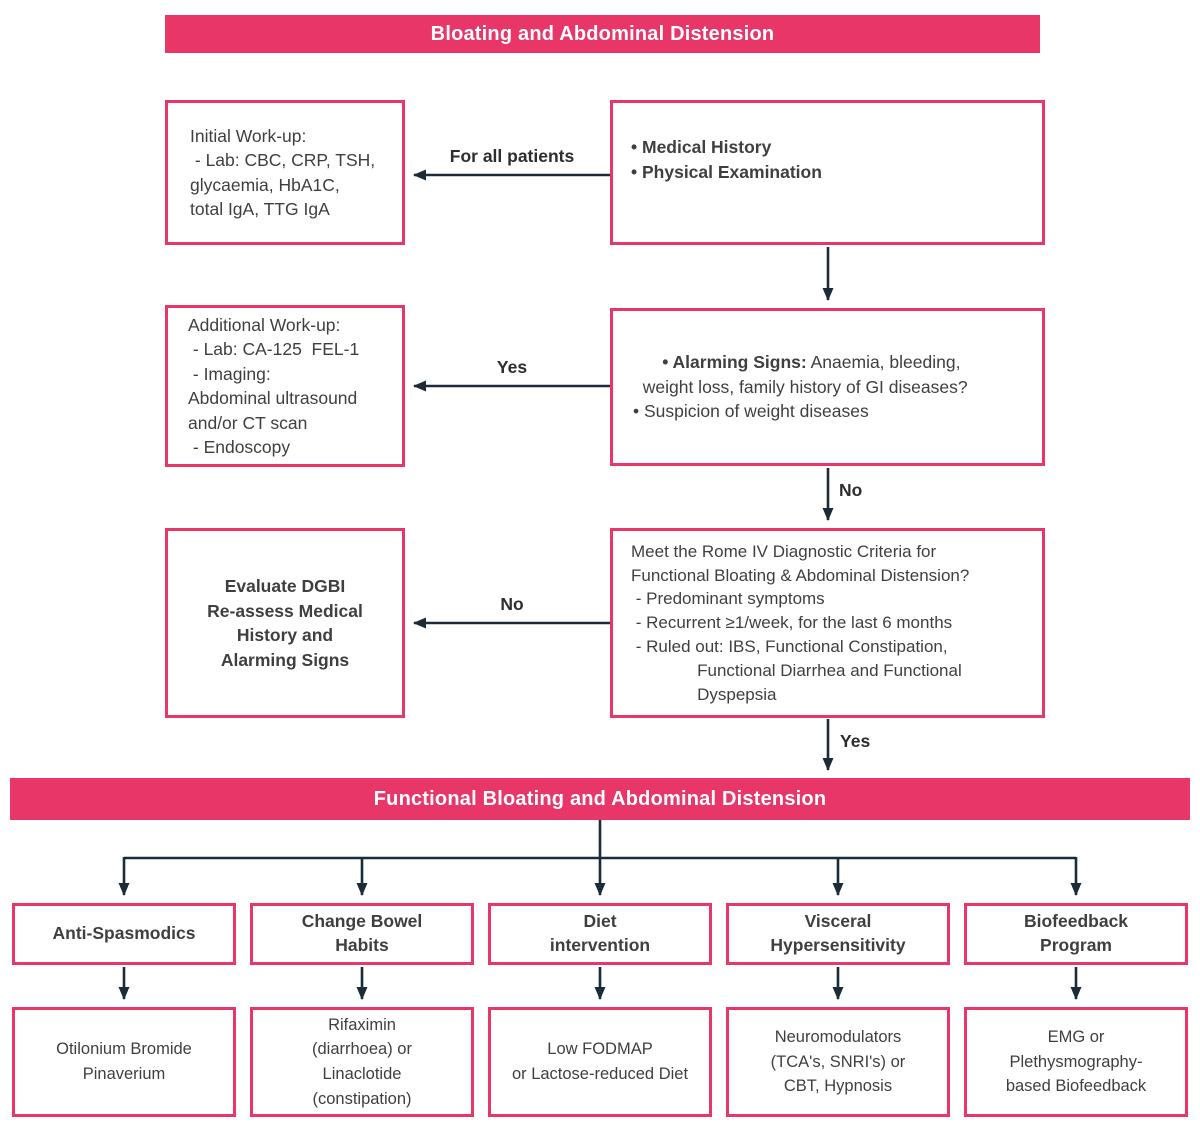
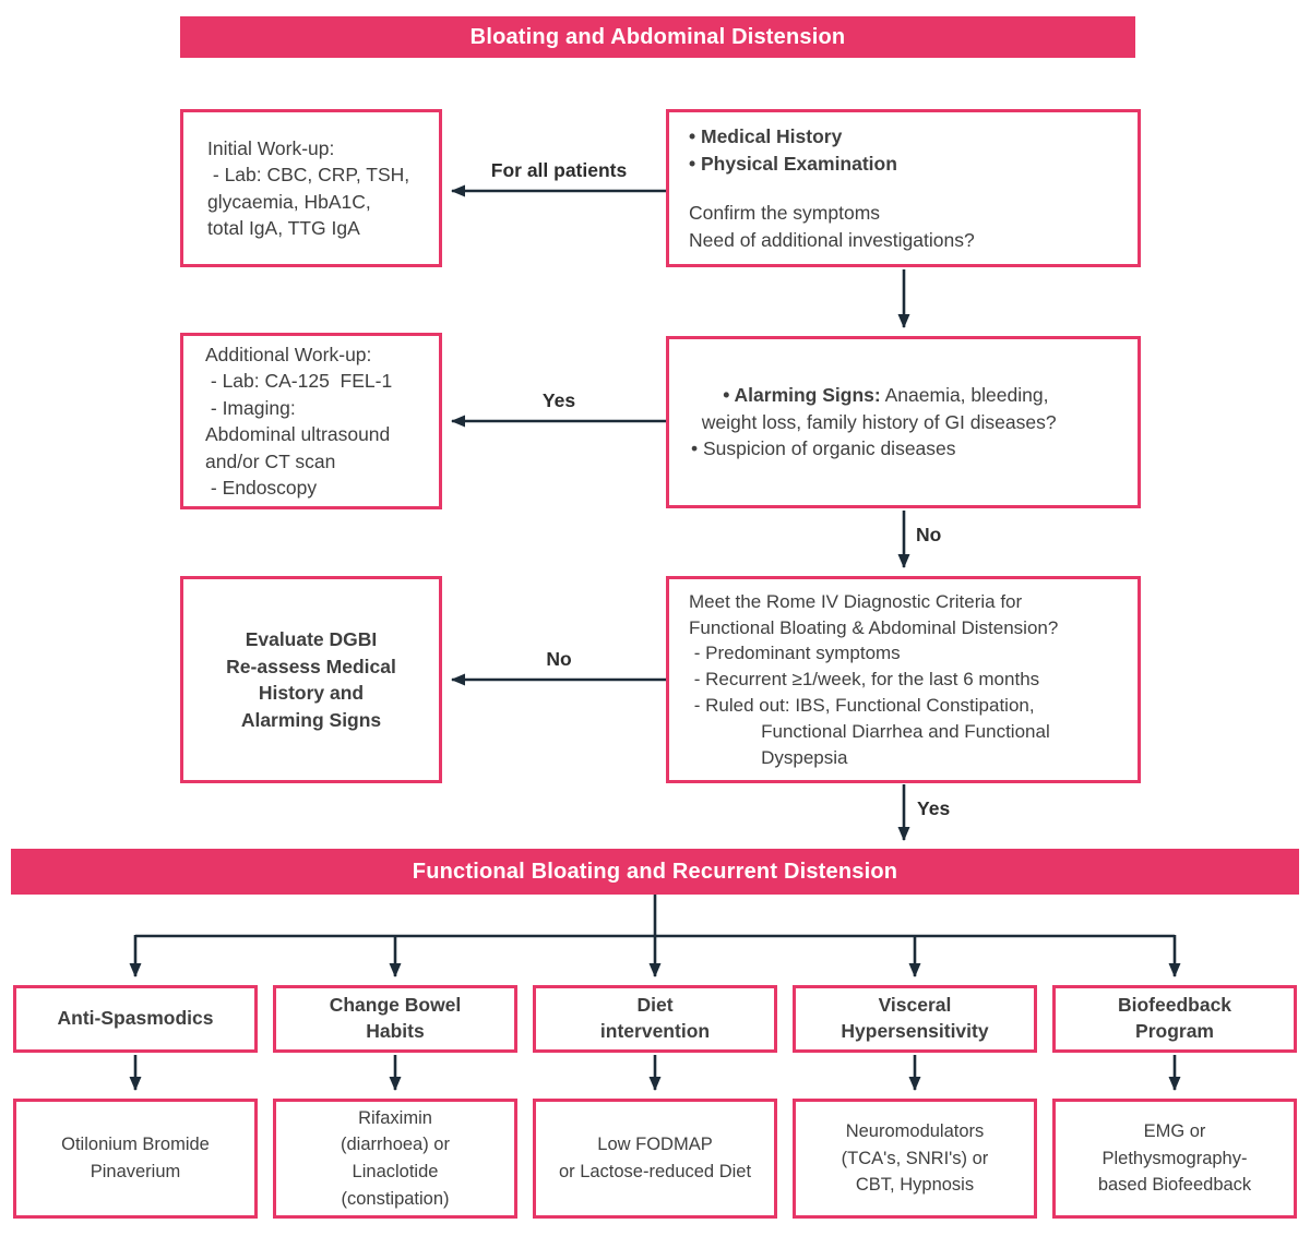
  Bloating and Abdominal Distension
- Functional Bloating and Abdominal Distension
+ Functional Bloating and Recurrent Distension
  Initial Work-up:
  - Lab: CBC, CRP, TSH,
  glycaemia, HbA1C,
  total IgA, TTG IgA
  • Medical History
  • Physical Examination
+ Confirm the symptoms
+ Need of additional investigations?
  For all patients
  Additional Work-up:
  - Lab: CA-125 FEL-1
  - Imaging:
  Abdominal ultrasound
  and/or CT scan
  - Endoscopy
  • Alarming Signs: Anaemia, bleeding,
  weight loss, family history of GI diseases?
- • Suspicion of weight diseases
+ • Suspicion of organic diseases
  Yes
  No
  Evaluate DGBI
  Re-assess Medical
  History and
  Alarming Signs
  Meet the Rome IV Diagnostic Criteria for
  Functional Bloating & Abdominal Distension?
  - Predominant symptoms
  - Recurrent ≥1/week, for the last 6 months
  - Ruled out: IBS, Functional Constipation,
  Functional Diarrhea and Functional
  Dyspepsia
  No
  Yes
  Anti-Spasmodics
  Change Bowel
  Habits
  Diet
  intervention
  Visceral
  Hypersensitivity
  Biofeedback
  Program
  Otilonium Bromide
  Pinaverium
  Rifaximin
  (diarrhoea) or
  Linaclotide
  (constipation)
  Low FODMAP
  or Lactose-reduced Diet
  Neuromodulators
  (TCA's, SNRI's) or
  CBT, Hypnosis
  EMG or
  Plethysmography-
  based Biofeedback
